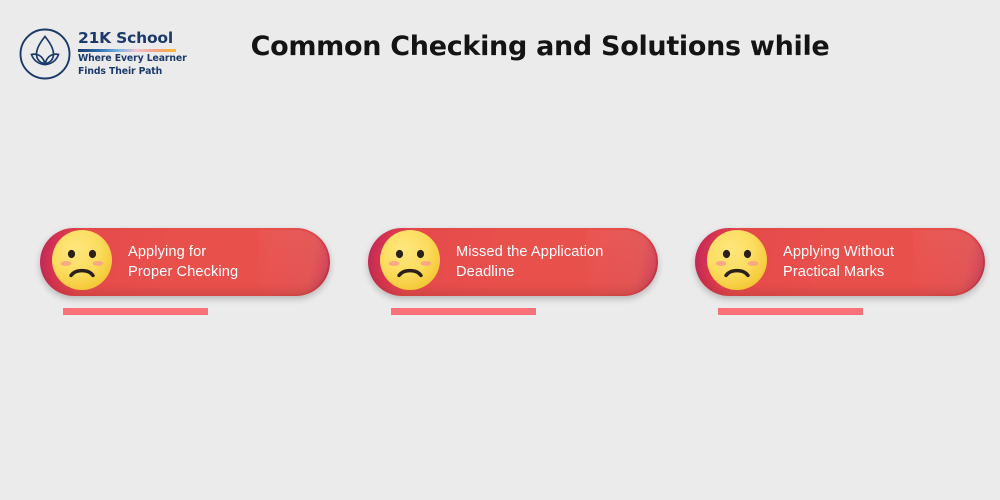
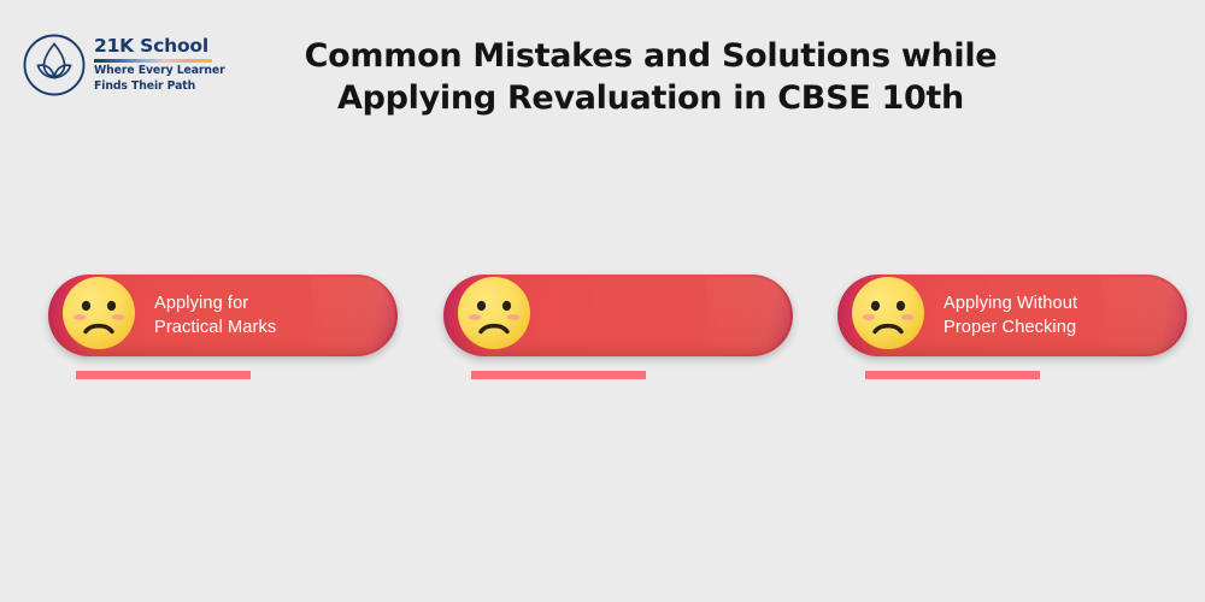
  21K School
  Where Every Learner
  Finds Their Path
- Common Checking and Solutions while
+ Common Mistakes and Solutions while
+ Applying Revaluation in CBSE 10th
  Applying for
- Proper Checking
+ Practical Marks
- Missed the Application
- Deadline
  Applying Without
- Practical Marks
+ Proper Checking
